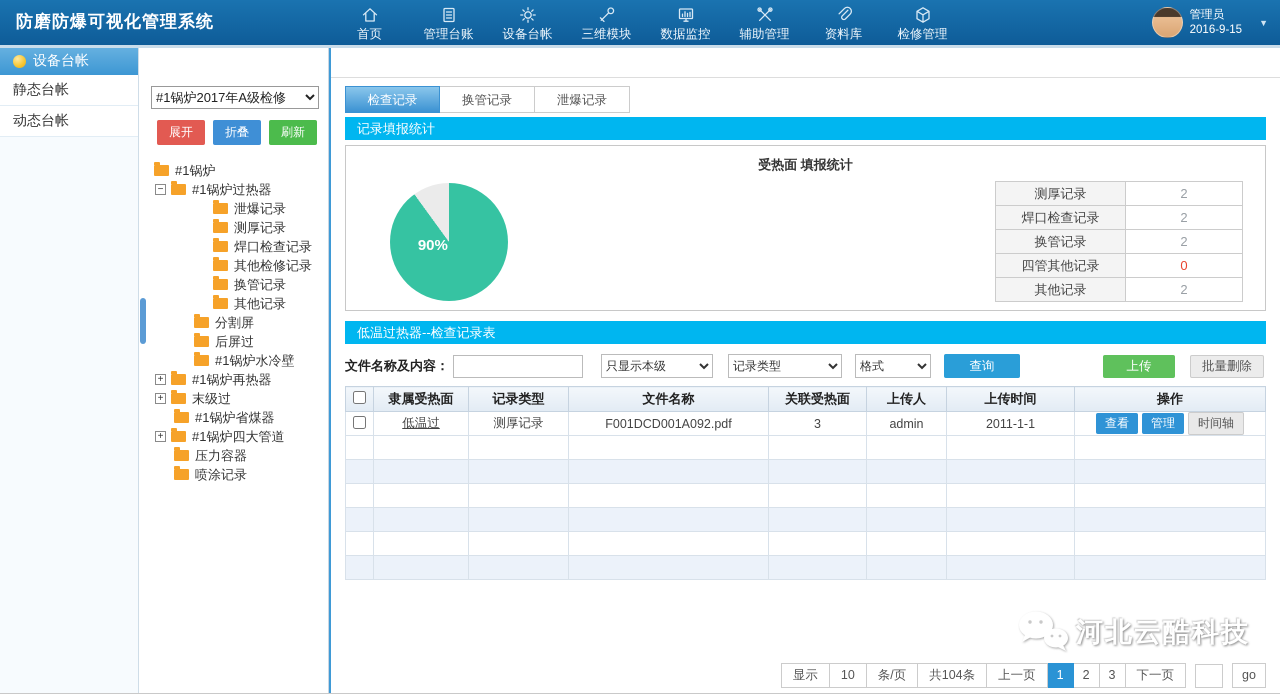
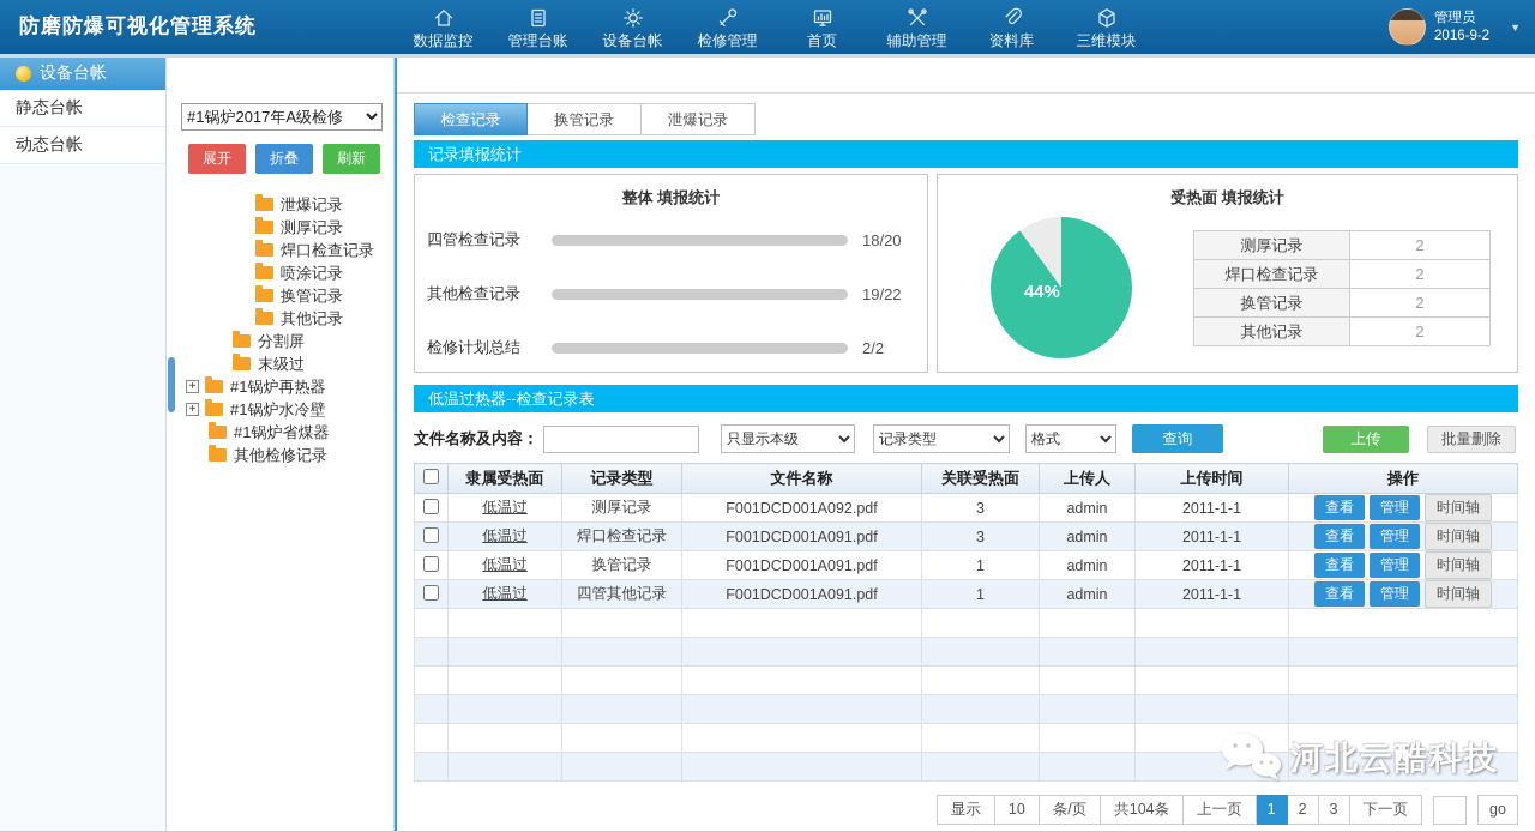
  防磨防爆可视化管理系统
- 首页
+ 数据监控
  管理台账
  设备台帐
- 三维模块
+ 检修管理
- 数据监控
+ 首页
  辅助管理
  资料库
- 检修管理
+ 三维模块
  管理员
- 2016-9-15
+ 2016-9-2
  设备台帐
  静态台帐
  动态台帐
  #1锅炉2017年A级检修
  展开
  折叠
  刷新
- #1锅炉
- #1锅炉过热器
  泄爆记录
  测厚记录
  焊口检查记录
- 其他检修记录
+ 喷涂记录
  换管记录
  其他记录
  分割屏
- 后屏过
- #1锅炉水冷壁
+ 末级过
  #1锅炉再热器
- 末级过
+ #1锅炉水冷壁
  #1锅炉省煤器
- #1锅炉四大管道
- 压力容器
- 喷涂记录
+ 其他检修记录
  检查记录
  换管记录
  泄爆记录
  记录填报统计
+ 整体 填报统计
+ 四管检查记录
+ 18/20
+ 其他检查记录
+ 19/22
+ 检修计划总结
+ 2/2
  受热面 填报统计
- 90%
+ 44%
  测厚记录
  2
  焊口检查记录
  2
  换管记录
  2
- 四管其他记录
- 0
  其他记录
  2
  低温过热器--检查记录表
  文件名称及内容：
  只显示本级
  记录类型
  格式
  查询
  上传
  批量删除
  	隶属受热面	记录类型	文件名称	关联受热面	上传人	上传时间	操作
  	低温过	测厚记录	F001DCD001A092.pdf	3	admin	2011-1-1	查看 管理 时间轴
+ 	低温过	焊口检查记录	F001DCD001A091.pdf	3	admin	2011-1-1	查看 管理 时间轴
+ 	低温过	换管记录	F001DCD001A091.pdf	1	admin	2011-1-1	查看 管理 时间轴
+ 	低温过	四管其他记录	F001DCD001A091.pdf	1	admin	2011-1-1	查看 管理 时间轴
  显示
  10
  条/页
  共104条
  上一页
  1
  2
  3
  下一页
  go
  河北云酷科技
